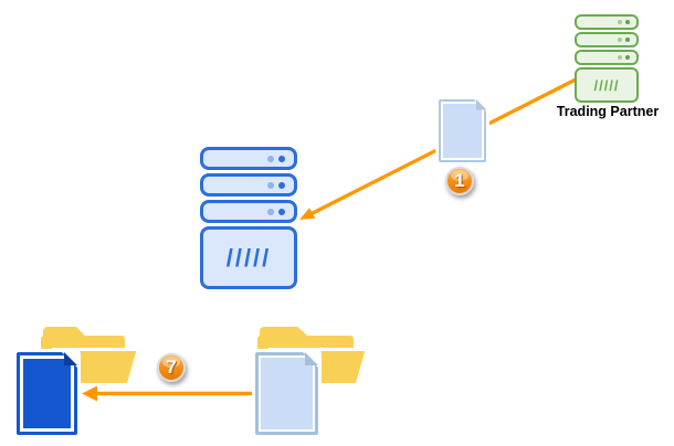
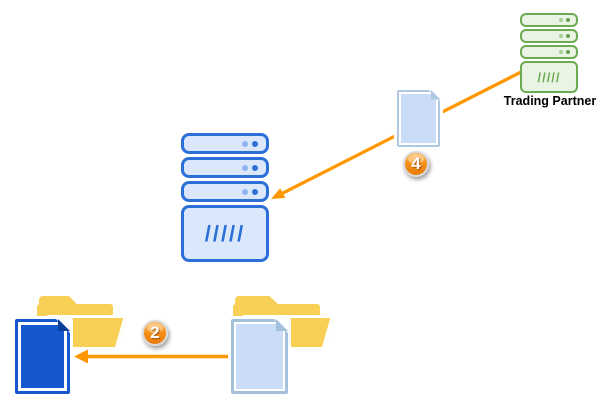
  /////
  Trading Partner
  /////
- 1
+ 4
- 7
+ 2
